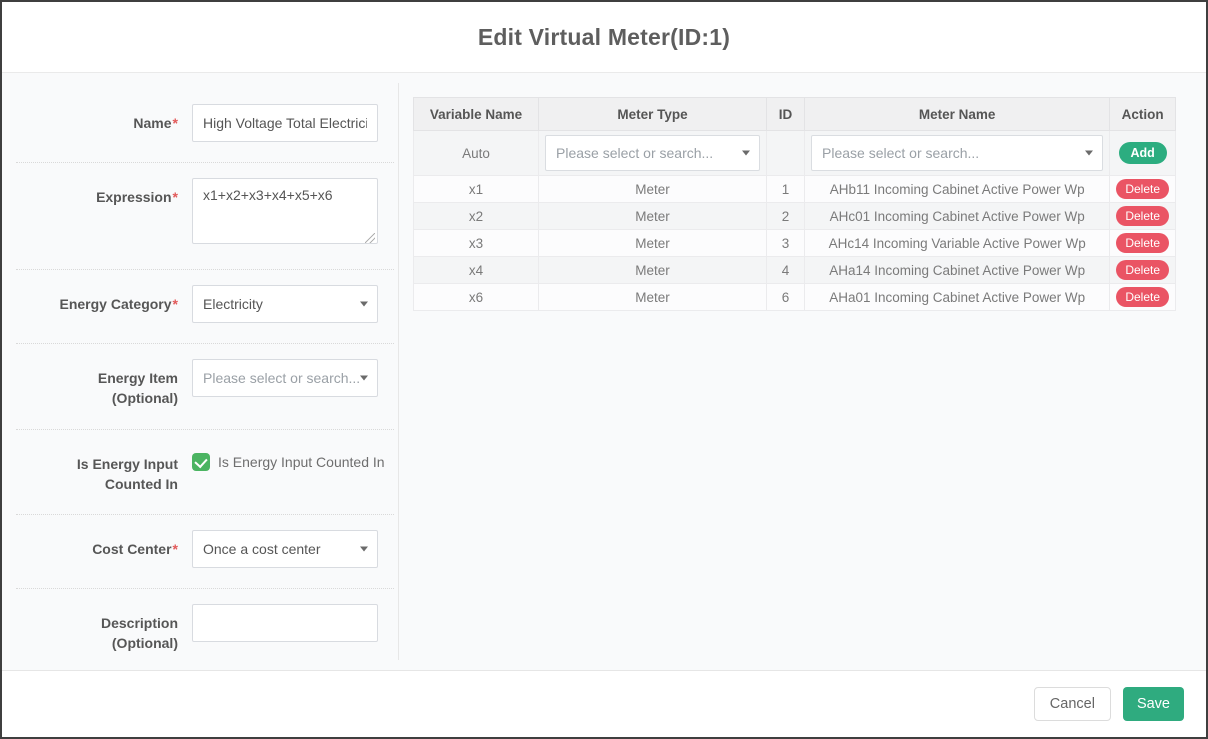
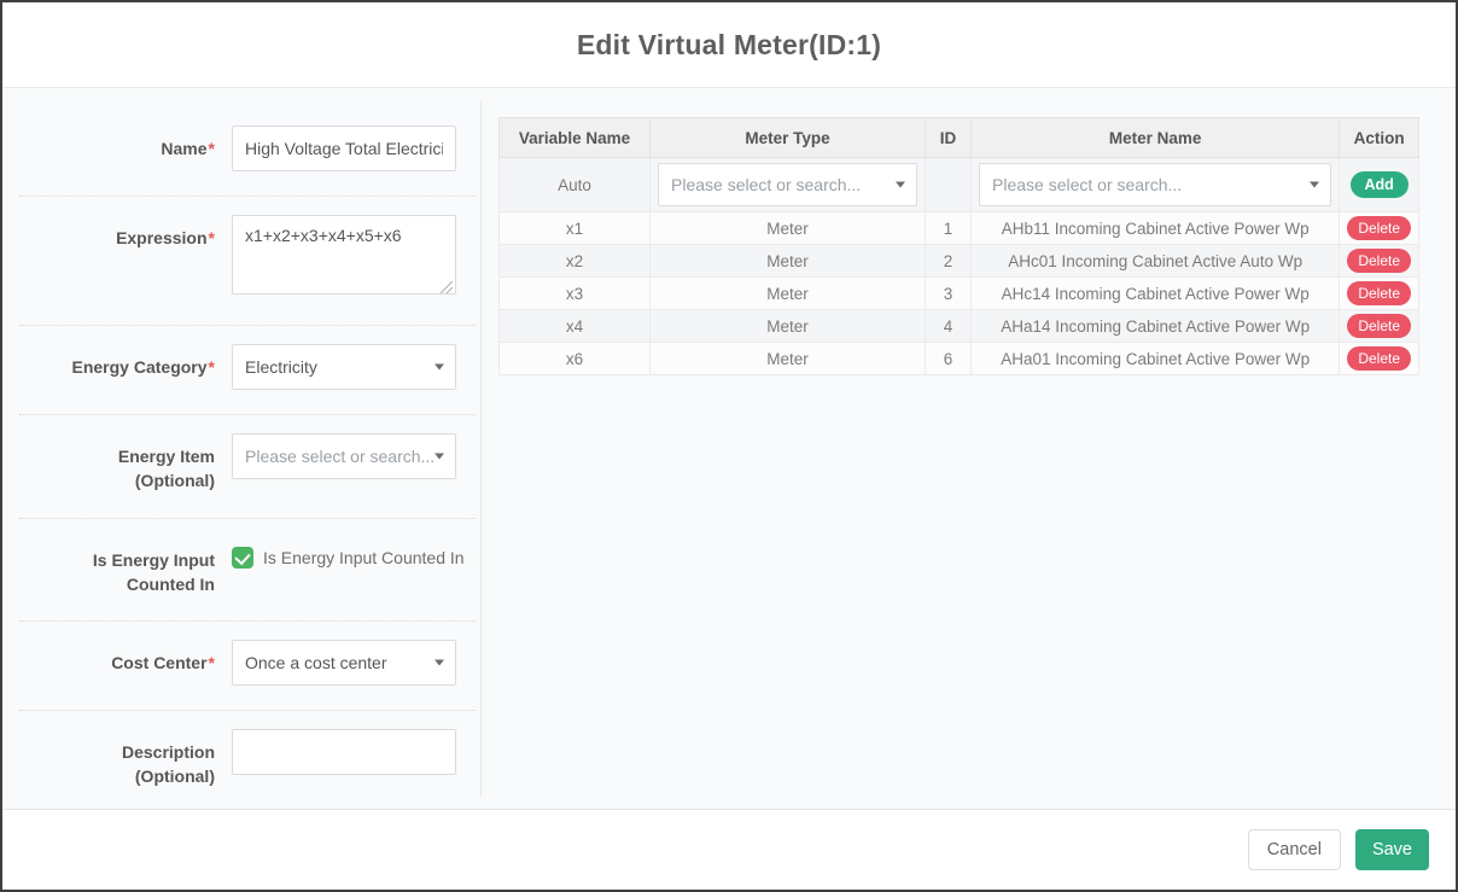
  Edit Virtual Meter(ID:1)
  Name*
  High Voltage Total Electric
  Expression*
  x1+x2+x3+x4+x5+x6
  Energy Category*
  Electricity
  Energy Item
  (Optional)
  Please select or search...
  Is Energy Input
  Counted In
  Is Energy Input Counted In
  Cost Center*
  Once a cost center
  Description
  (Optional)
  Variable Name	Meter Type	ID	Meter Name	Action
  Auto	Please select or search...		Please select or search...	Add
  x1	Meter	1	AHb11 Incoming Cabinet Active Power Wp	Delete
- x2	Meter	2	AHc01 Incoming Cabinet Active Power Wp	Delete
+ x2	Meter	2	AHc01 Incoming Cabinet Active Auto Wp	Delete
- x3	Meter	3	AHc14 Incoming Variable Active Power Wp	Delete
+ x3	Meter	3	AHc14 Incoming Cabinet Active Power Wp	Delete
  x4	Meter	4	AHa14 Incoming Cabinet Active Power Wp	Delete
  x6	Meter	6	AHa01 Incoming Cabinet Active Power Wp	Delete
  Cancel
  Save
